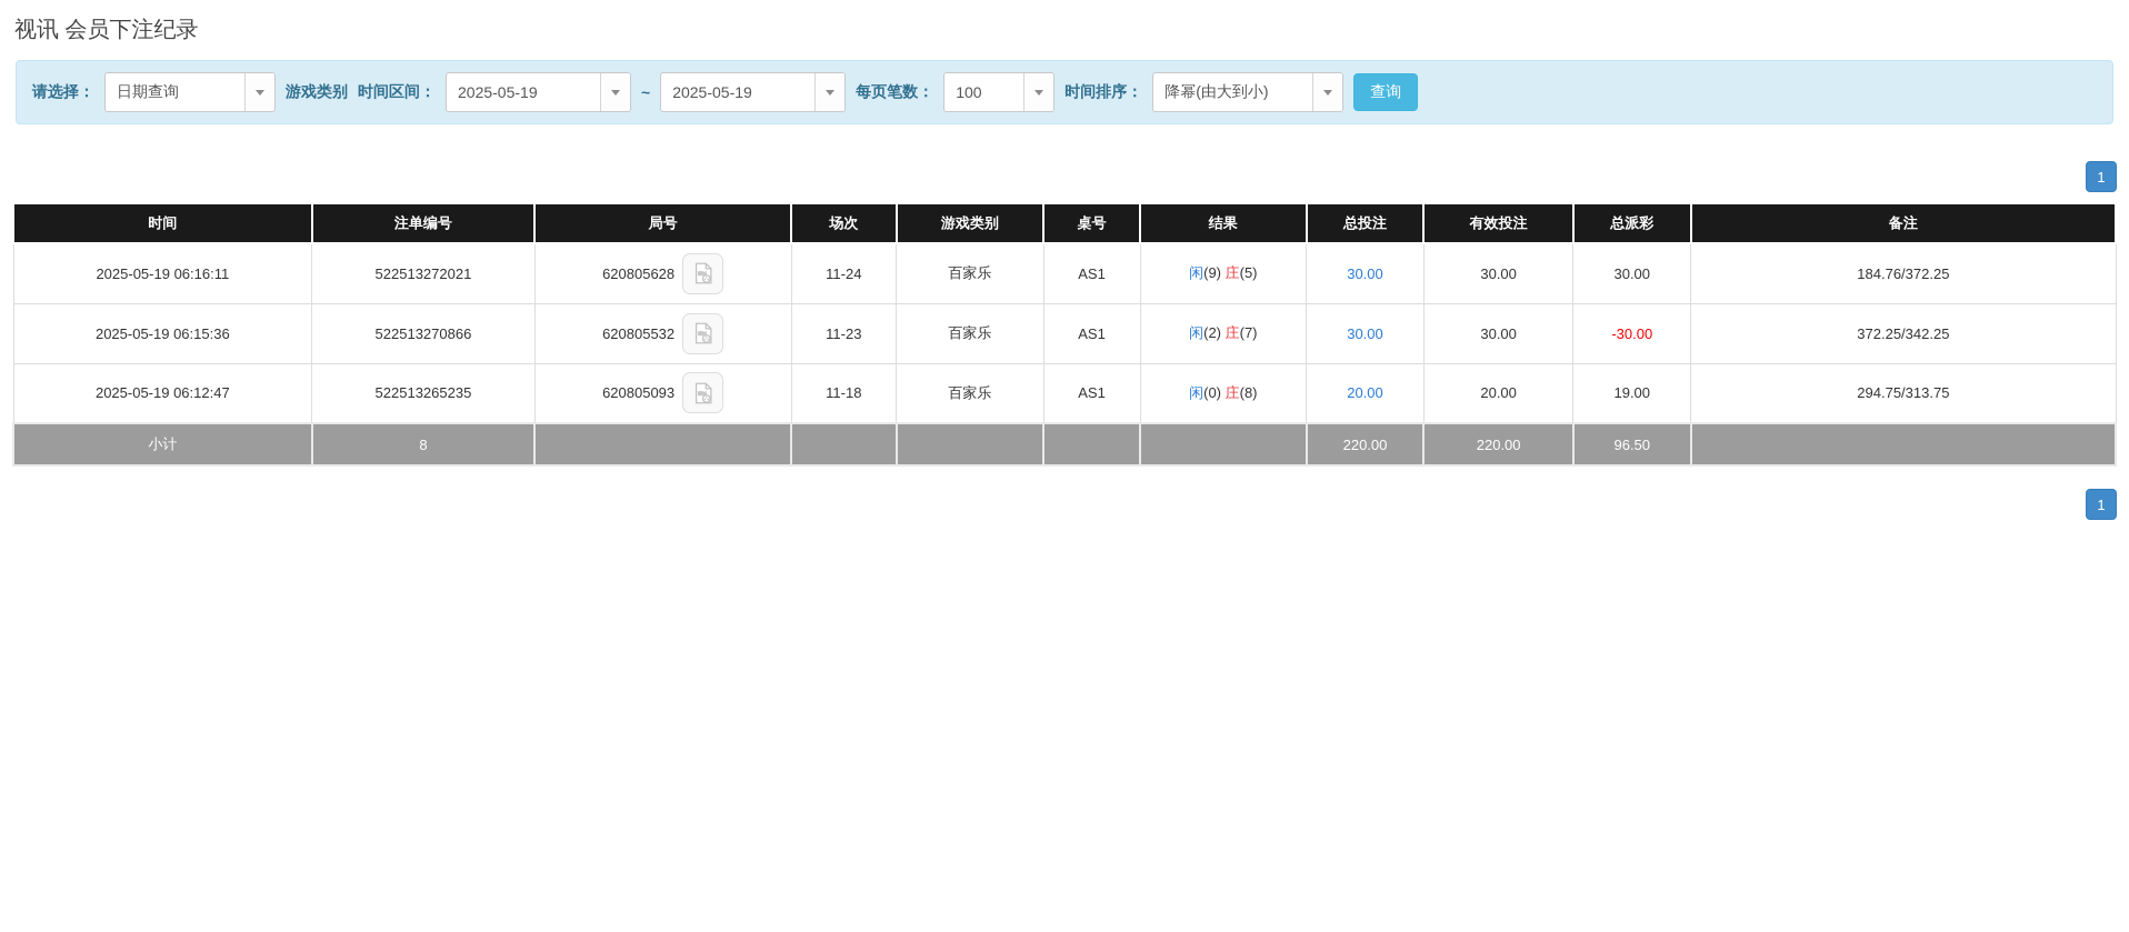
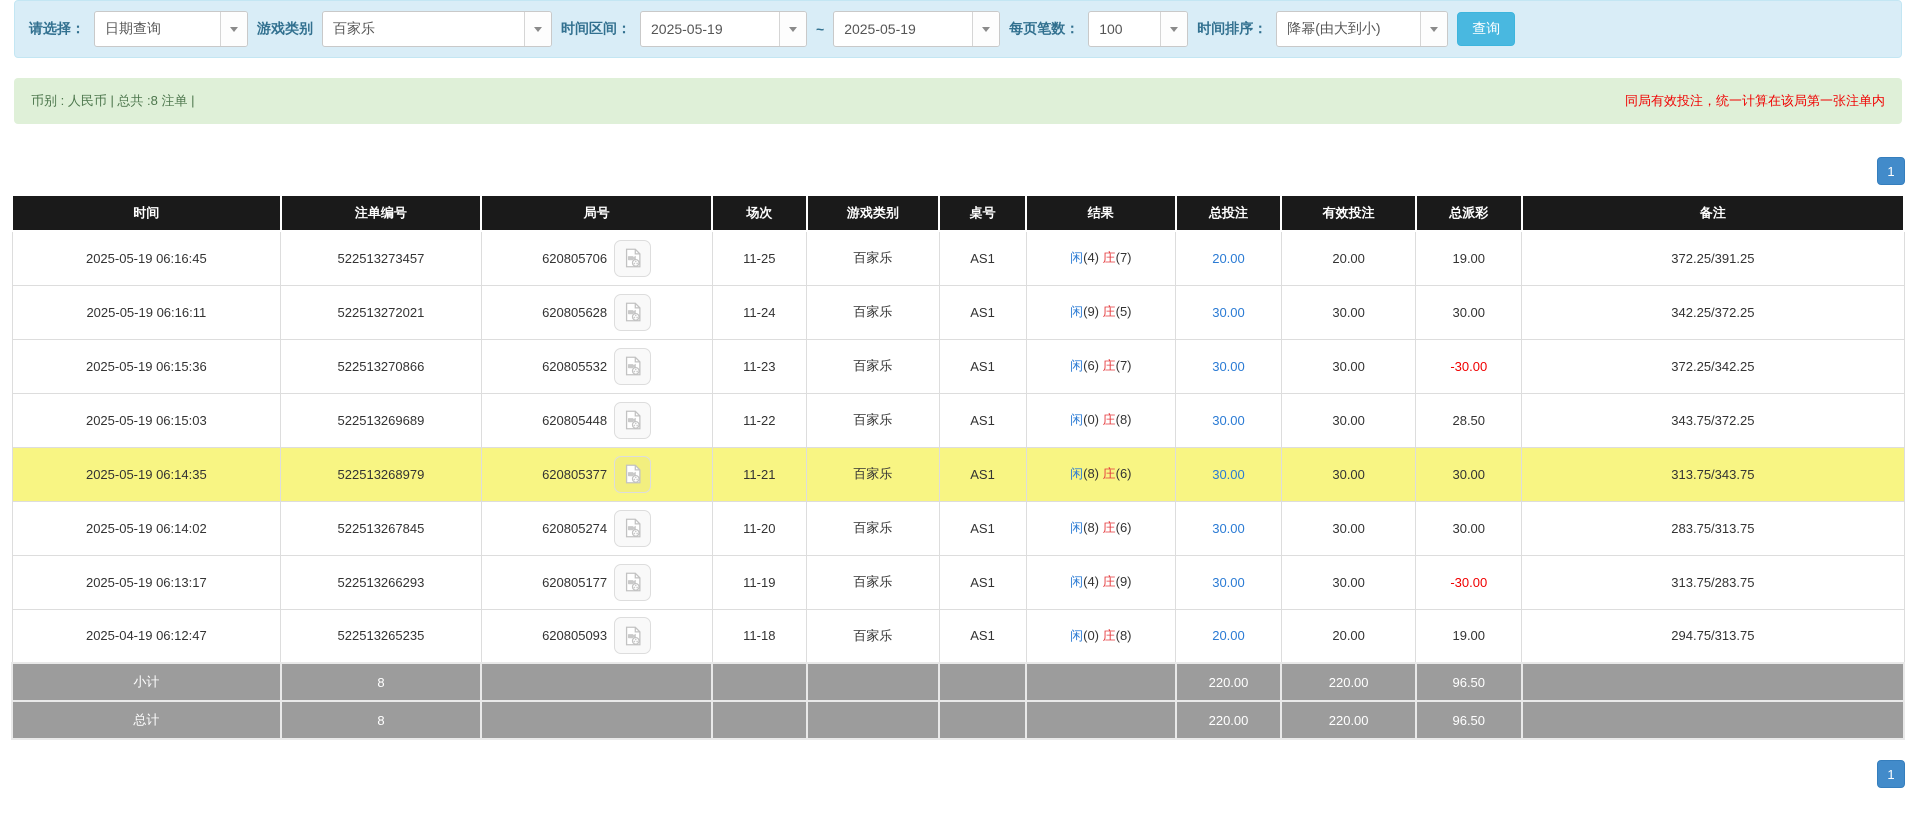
- 视讯 会员下注纪录
  请选择：
  日期查询
  游戏类别
+ 百家乐
  时间区间：
  2025-05-19
  ~
  2025-05-19
  每页笔数：
  100
  时间排序：
  降幂(由大到小)
  查询
+ 币别 : 人民币 | 总共 :8 注单 |
+ 同局有效投注，统一计算在该局第一张注单内
  1
  时间	注单编号	局号	场次	游戏类别	桌号	结果	总投注	有效投注	总派彩	备注
+ 2025-05-19 06:16:45	522513273457	620805706	11-25	百家乐	AS1	闲(4) 庄(7)	20.00	20.00	19.00	372.25/391.25
- 2025-05-19 06:16:11	522513272021	620805628	11-24	百家乐	AS1	闲(9) 庄(5)	30.00	30.00	30.00	184.76/372.25
+ 2025-05-19 06:16:11	522513272021	620805628	11-24	百家乐	AS1	闲(9) 庄(5)	30.00	30.00	30.00	342.25/372.25
- 2025-05-19 06:15:36	522513270866	620805532	11-23	百家乐	AS1	闲(2) 庄(7)	30.00	30.00	-30.00	372.25/342.25
+ 2025-05-19 06:15:36	522513270866	620805532	11-23	百家乐	AS1	闲(6) 庄(7)	30.00	30.00	-30.00	372.25/342.25
+ 2025-05-19 06:15:03	522513269689	620805448	11-22	百家乐	AS1	闲(0) 庄(8)	30.00	30.00	28.50	343.75/372.25
+ 2025-05-19 06:14:35	522513268979	620805377	11-21	百家乐	AS1	闲(8) 庄(6)	30.00	30.00	30.00	313.75/343.75
+ 2025-05-19 06:14:02	522513267845	620805274	11-20	百家乐	AS1	闲(8) 庄(6)	30.00	30.00	30.00	283.75/313.75
+ 2025-05-19 06:13:17	522513266293	620805177	11-19	百家乐	AS1	闲(4) 庄(9)	30.00	30.00	-30.00	313.75/283.75
- 2025-05-19 06:12:47	522513265235	620805093	11-18	百家乐	AS1	闲(0) 庄(8)	20.00	20.00	19.00	294.75/313.75
+ 2025-04-19 06:12:47	522513265235	620805093	11-18	百家乐	AS1	闲(0) 庄(8)	20.00	20.00	19.00	294.75/313.75
  小计	8						220.00	220.00	96.50
+ 总计	8						220.00	220.00	96.50
  1
